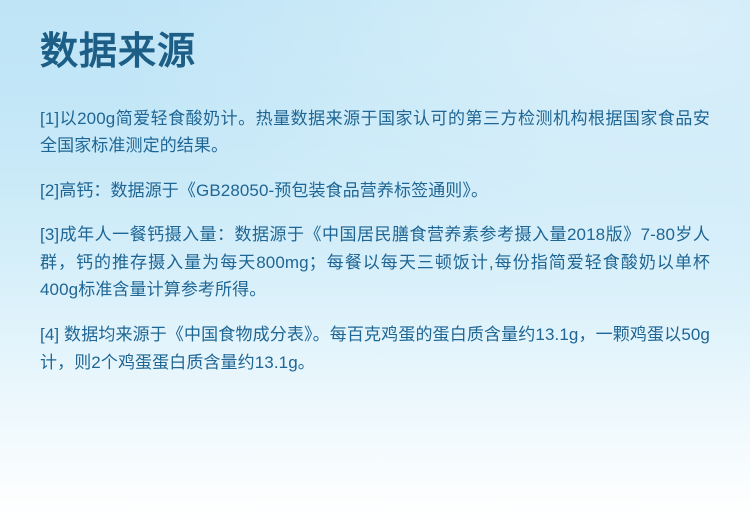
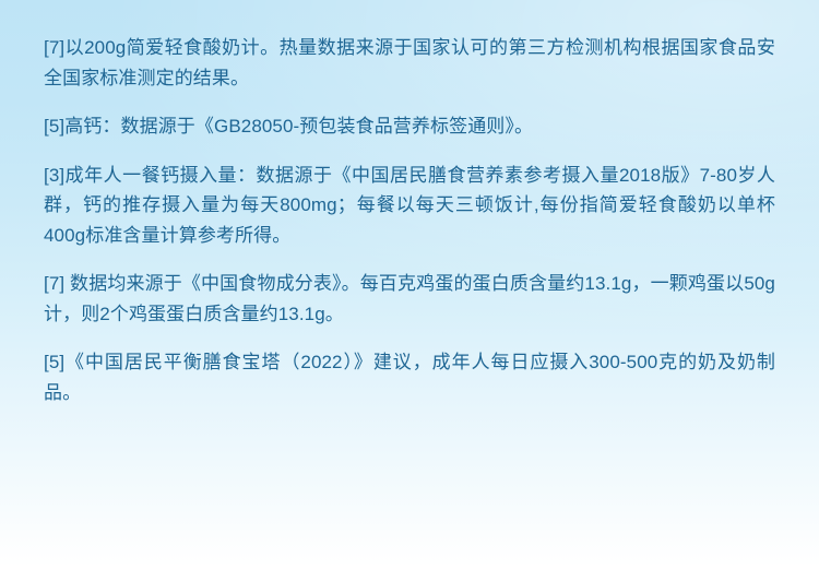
- 数据来源
- [1]以200g简爱轻食酸奶计。热量数据来源于国家认可的第三方检测机构根据国家食品安全国家标准测定的结果。
+ [7]以200g简爱轻食酸奶计。热量数据来源于国家认可的第三方检测机构根据国家食品安全国家标准测定的结果。
- [2]高钙：数据源于《GB28050-预包装食品营养标签通则》。
+ [5]高钙：数据源于《GB28050-预包装食品营养标签通则》。
  [3]成年人一餐钙摄入量：数据源于《中国居民膳食营养素参考摄入量2018版》7-80岁人群，钙的推存摄入量为每天800mg；每餐以每天三顿饭计,每份指简爱轻食酸奶以单杯400g标准含量计算参考所得。
- [4] 数据均来源于《中国食物成分表》。每百克鸡蛋的蛋白质含量约13.1g，一颗鸡蛋以50g计，则2个鸡蛋蛋白质含量约13.1g。
+ [7] 数据均来源于《中国食物成分表》。每百克鸡蛋的蛋白质含量约13.1g，一颗鸡蛋以50g计，则2个鸡蛋蛋白质含量约13.1g。
+ [5]《中国居民平衡膳食宝塔（2022）》建议，成年人每日应摄入300-500克的奶及奶制品。
